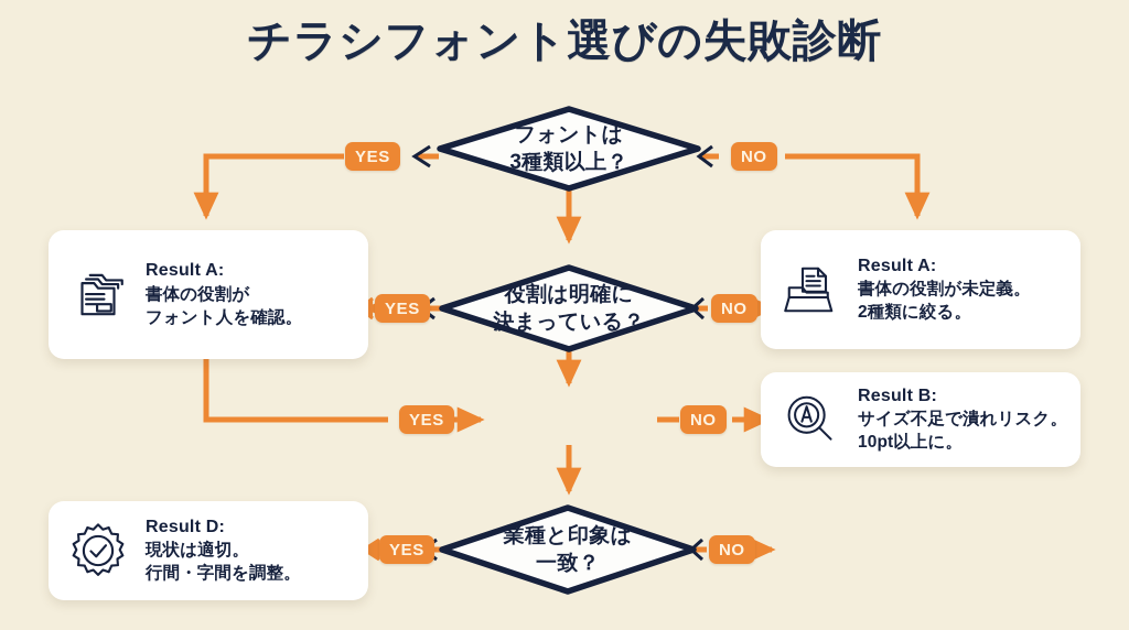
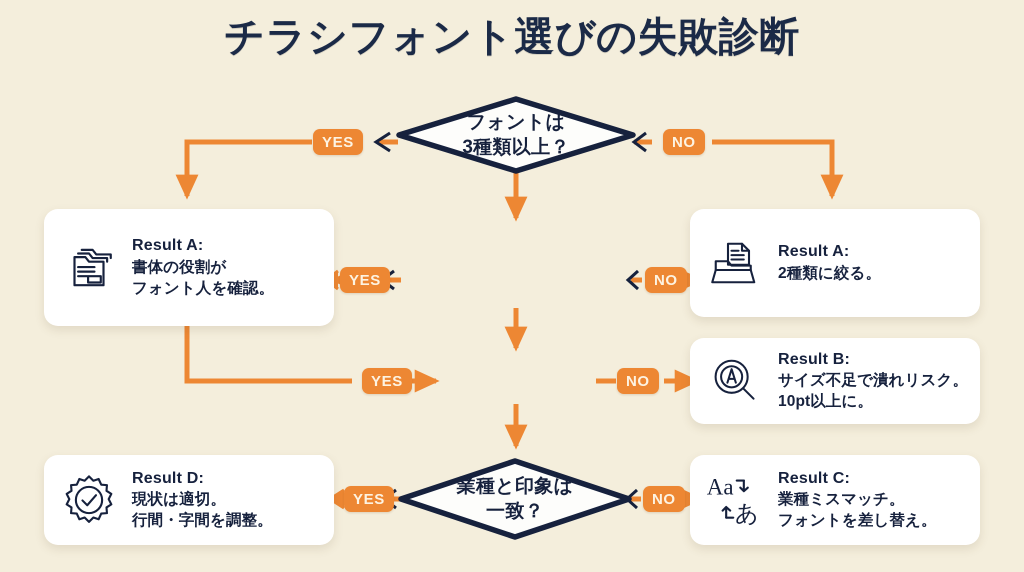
  チラシフォント選びの失敗診断
  フォントは
  3種類以上？
  YES
  NO
  Result A:
  書体の役割が
  フォント人を確認。
  Result A:
- 書体の役割が未定義。
  2種類に絞る。
- 役割は明確に
- 決まっている？
  YES
  NO
  YES
  NO
  Result B:
  サイズ不足で潰れリスク。
  10pt以上に。
  業種と印象は
  一致？
  YES
  NO
  Result D:
  現状は適切。
  行間・字間を調整。
+ Aa
+ あ
+ Result C:
+ 業種ミスマッチ。
+ フォントを差し替え。
